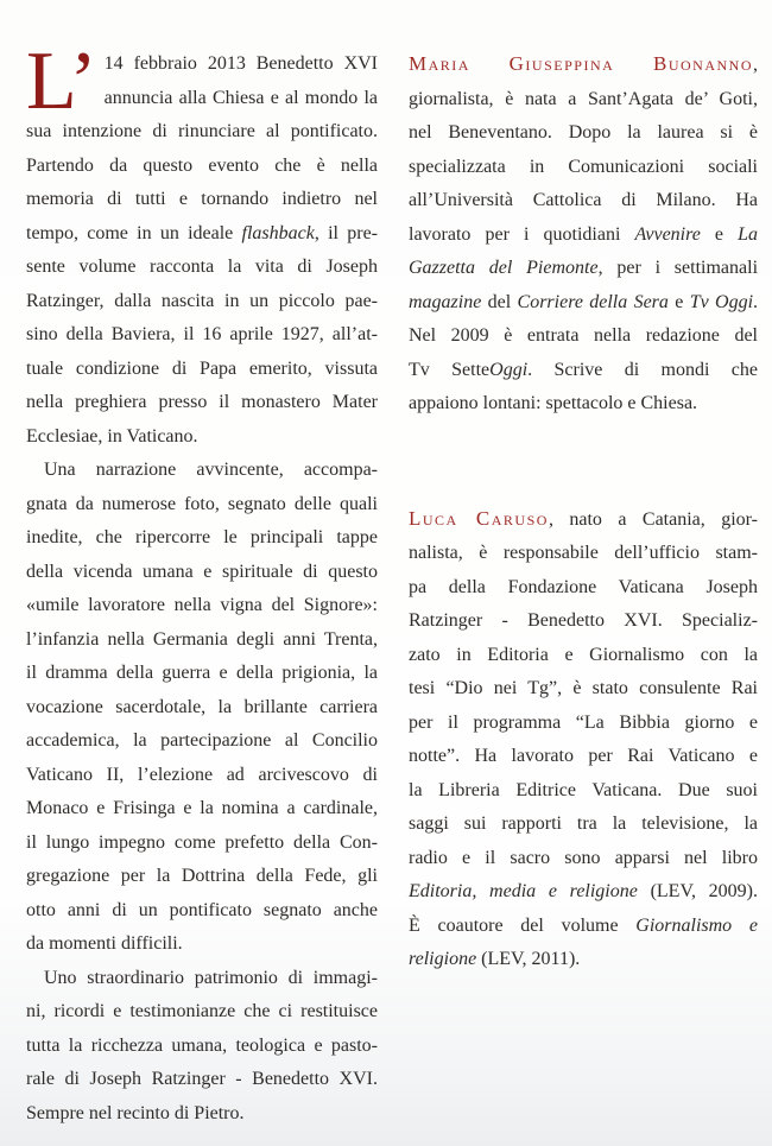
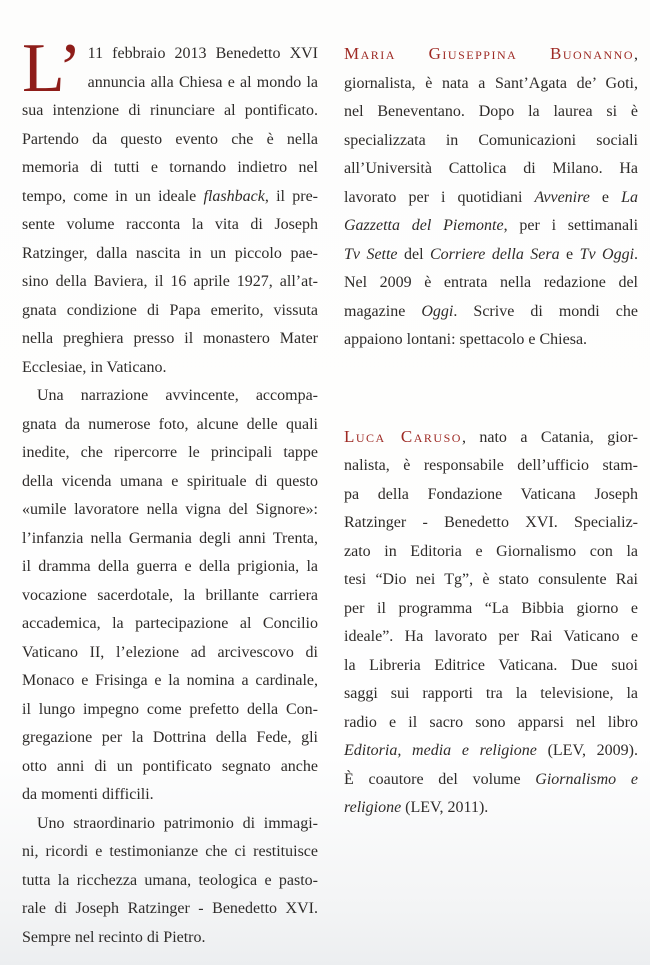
  L’
- 14 febbraio 2013 Benedetto XVI
+ 11 febbraio 2013 Benedetto XVI
  annuncia alla Chiesa e al mondo la
  sua intenzione di rinunciare al pontificato.
  Partendo da questo evento che è nella
  memoria di tutti e tornando indietro nel
  tempo, come in un ideale flashback, il pre-
  sente volume racconta la vita di Joseph
  Ratzinger, dalla nascita in un piccolo pae-
  sino della Baviera, il 16 aprile 1927, all’at-
- tuale condizione di Papa emerito, vissuta
+ gnata condizione di Papa emerito, vissuta
  nella preghiera presso il monastero Mater
  Ecclesiae, in Vaticano.
  Una narrazione avvincente, accompa-
- gnata da numerose foto, segnato delle quali
+ gnata da numerose foto, alcune delle quali
  inedite, che ripercorre le principali tappe
  della vicenda umana e spirituale di questo
  «umile lavoratore nella vigna del Signore»:
  l’infanzia nella Germania degli anni Trenta,
  il dramma della guerra e della prigionia, la
  vocazione sacerdotale, la brillante carriera
  accademica, la partecipazione al Concilio
  Vaticano II, l’elezione ad arcivescovo di
  Monaco e Frisinga e la nomina a cardinale,
  il lungo impegno come prefetto della Con-
  gregazione per la Dottrina della Fede, gli
  otto anni di un pontificato segnato anche
  da momenti difficili.
  Uno straordinario patrimonio di immagi-
  ni, ricordi e testimonianze che ci restituisce
  tutta la ricchezza umana, teologica e pasto-
  rale di Joseph Ratzinger - Benedetto XVI.
  Sempre nel recinto di Pietro.
  Maria Giuseppina Buonanno,
  giornalista, è nata a Sant’Agata de’ Goti,
  nel Beneventano. Dopo la laurea si è
  specializzata in Comunicazioni sociali
  all’Università Cattolica di Milano. Ha
  lavorato per i quotidiani Avvenire e La
  Gazzetta del Piemonte, per i settimanali
- magazine del Corriere della Sera e Tv Oggi.
+ Tv Sette del Corriere della Sera e Tv Oggi.
  Nel 2009 è entrata nella redazione del
- Tv SetteOggi. Scrive di mondi che
+ magazine Oggi. Scrive di mondi che
  appaiono lontani: spettacolo e Chiesa.
  Luca Caruso, nato a Catania, gior-
  nalista, è responsabile dell’ufficio stam-
  pa della Fondazione Vaticana Joseph
  Ratzinger - Benedetto XVI. Specializ-
  zato in Editoria e Giornalismo con la
  tesi “Dio nei Tg”, è stato consulente Rai
  per il programma “La Bibbia giorno e
- notte”. Ha lavorato per Rai Vaticano e
+ ideale”. Ha lavorato per Rai Vaticano e
  la Libreria Editrice Vaticana. Due suoi
  saggi sui rapporti tra la televisione, la
  radio e il sacro sono apparsi nel libro
  Editoria, media e religione (LEV, 2009).
  È coautore del volume Giornalismo e
  religione (LEV, 2011).
